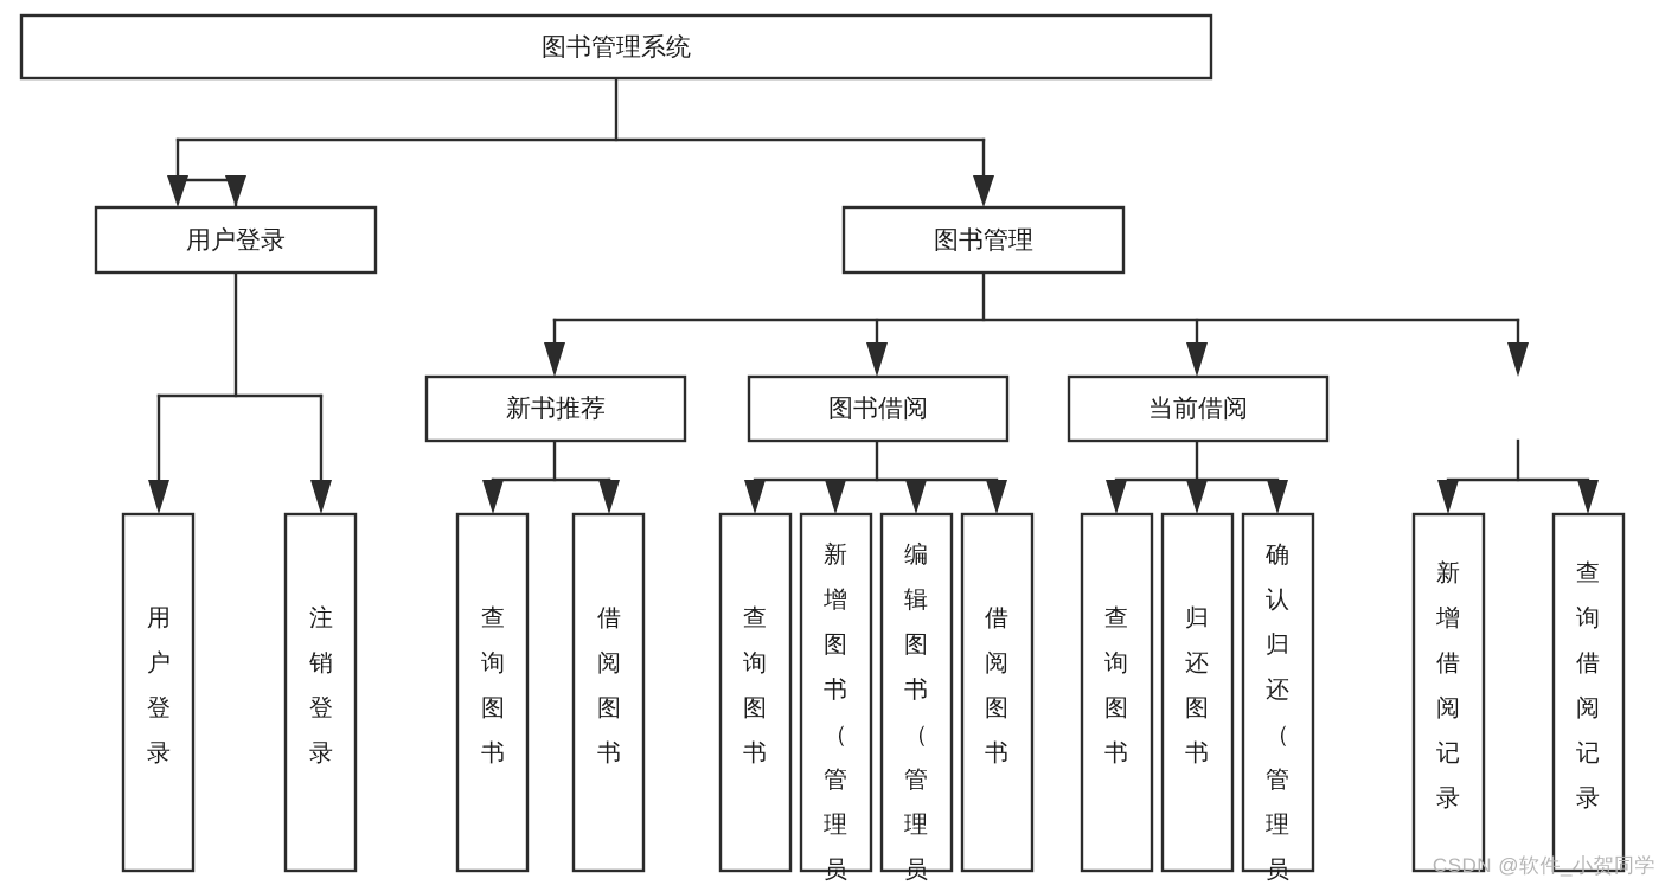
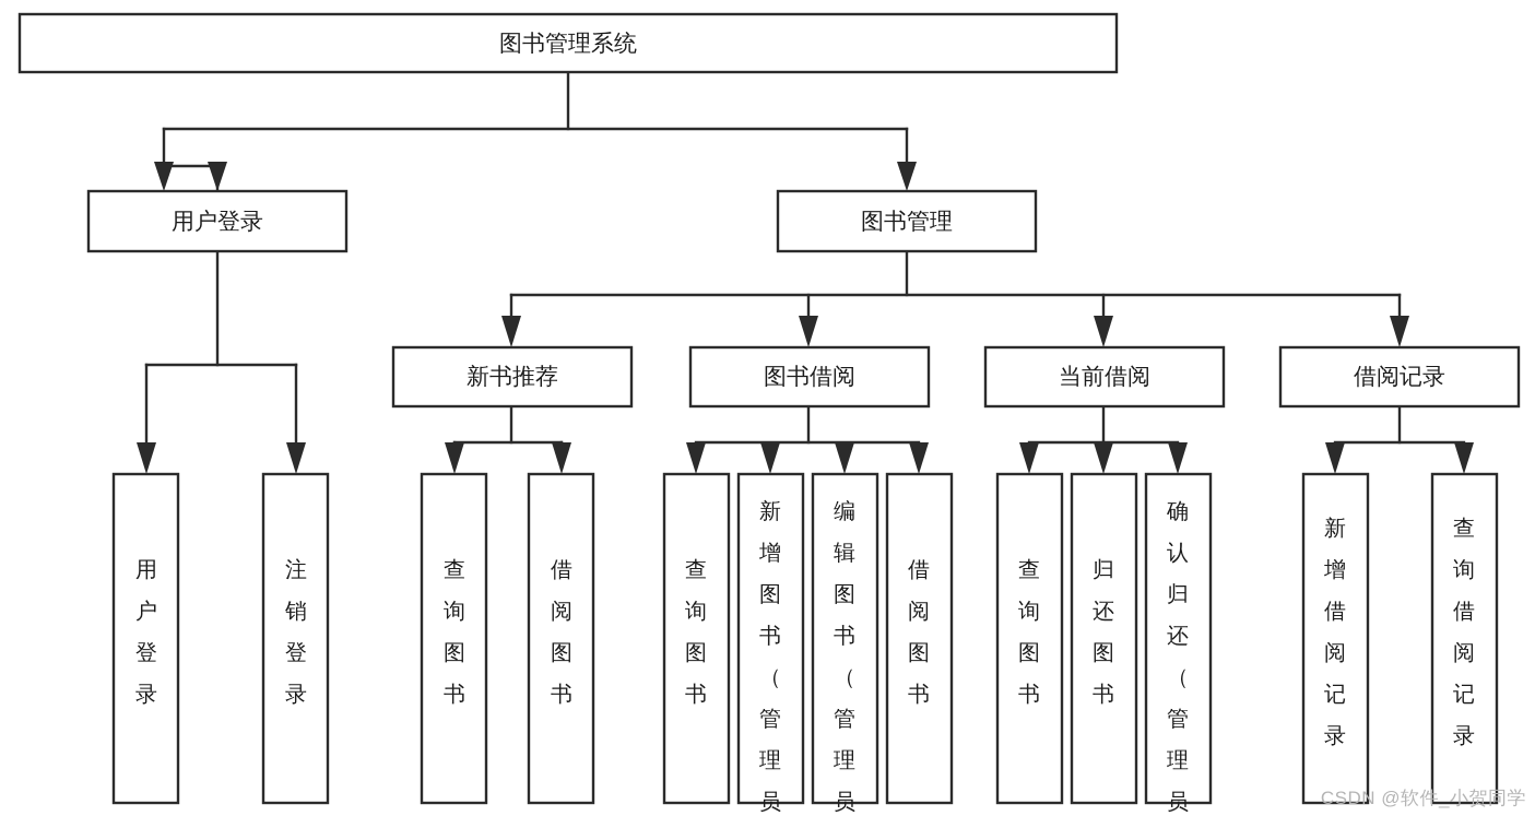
  图书管理系统
  用户登录
  图书管理
  新书推荐
  图书借阅
  当前借阅
+ 借阅记录
  用户登录
  注销登录
  查询图书
  借阅图书
  查询图书
  新增图书（管理员
  编辑图书（管理员
  借阅图书
  查询图书
  归还图书
  确认归还（管理员
  新增借阅记录
  查询借阅记录
  CSDN @软件_小贺同学
